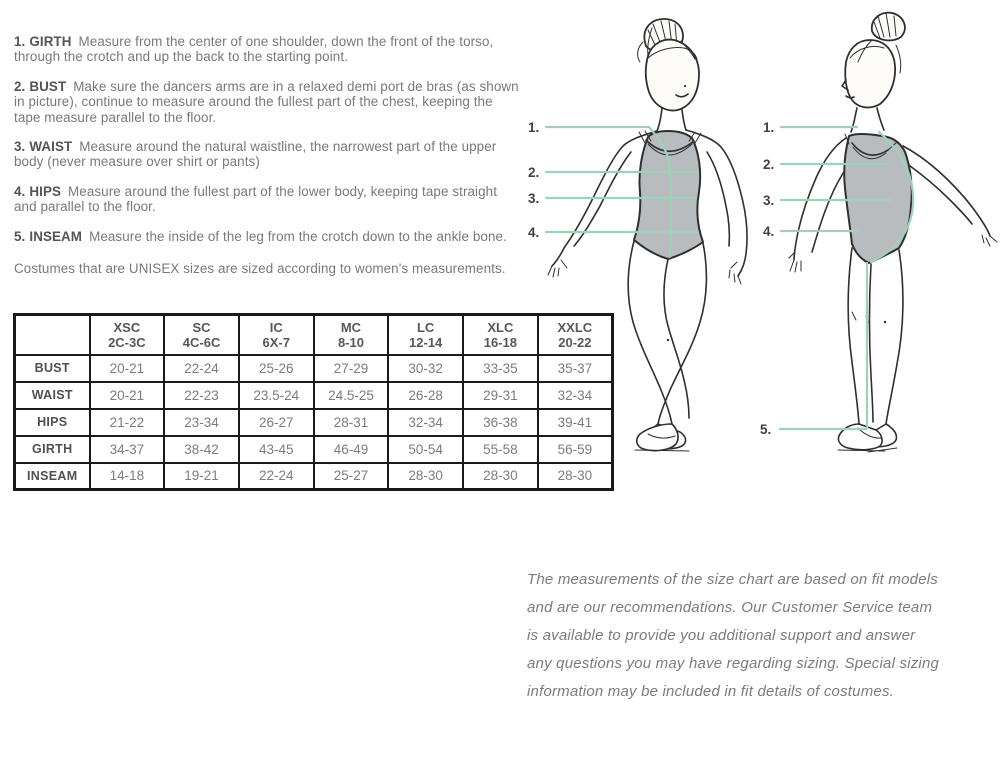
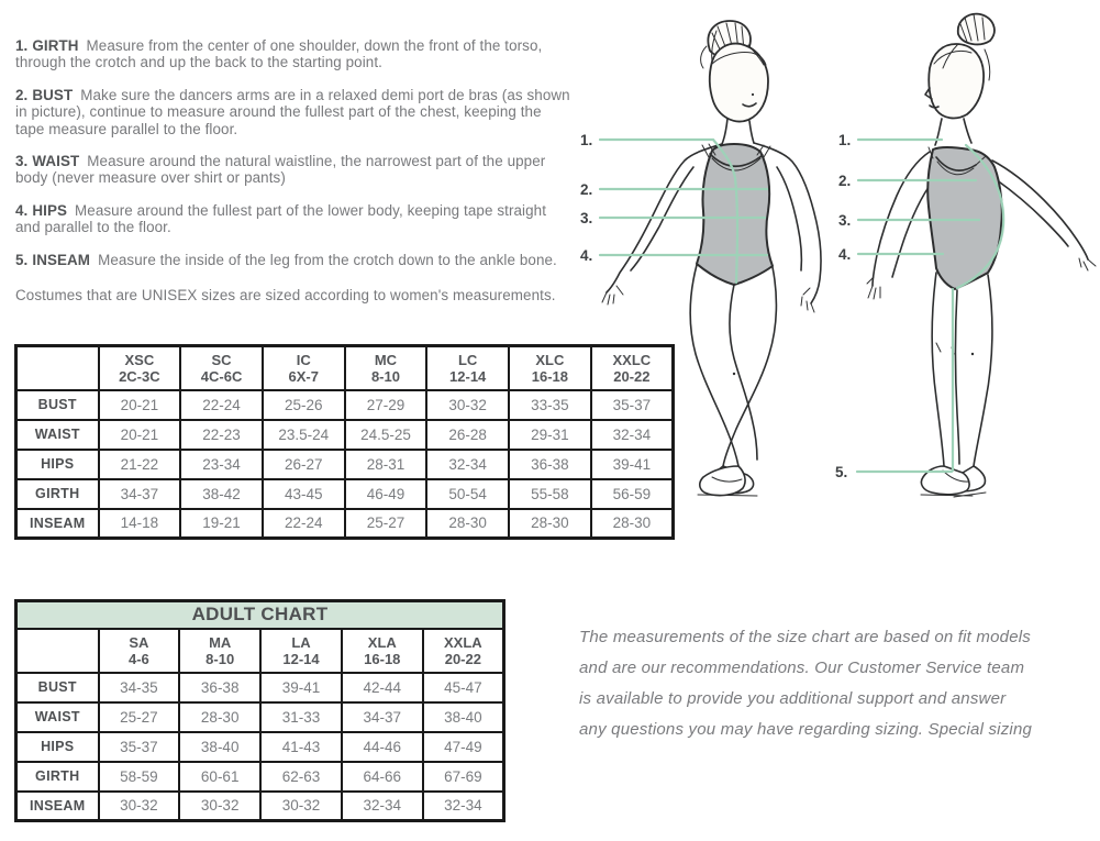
  1. GIRTH Measure from the center of one shoulder, down the front of the torso, through the crotch and up the back to the starting point.
  2. BUST Make sure the dancers arms are in a relaxed demi port de bras (as shown in picture), continue to measure around the fullest part of the chest, keeping the tape measure parallel to the floor.
  3. WAIST Measure around the natural waistline, the narrowest part of the upper body (never measure over shirt or pants)
  4. HIPS Measure around the fullest part of the lower body, keeping tape straight and parallel to the floor.
  5. INSEAM Measure the inside of the leg from the crotch down to the ankle bone.
  Costumes that are UNISEX sizes are sized according to women's measurements.
  1.
  2.
  3.
  4.
  1.
  2.
  3.
  4.
  5.
  	XSC2C-3C	SC4C-6C	IC6X-7	MC8-10	LC12-14	XLC16-18	XXLC20-22
  BUST	20-21	22-24	25-26	27-29	30-32	33-35	35-37
  WAIST	20-21	22-23	23.5-24	24.5-25	26-28	29-31	32-34
  HIPS	21-22	23-34	26-27	28-31	32-34	36-38	39-41
  GIRTH	34-37	38-42	43-45	46-49	50-54	55-58	56-59
  INSEAM	14-18	19-21	22-24	25-27	28-30	28-30	28-30
+ ADULT CHART
+ 	SA4-6	MA8-10	LA12-14	XLA16-18	XXLA20-22
+ BUST	34-35	36-38	39-41	42-44	45-47
+ WAIST	25-27	28-30	31-33	34-37	38-40
+ HIPS	35-37	38-40	41-43	44-46	47-49
+ GIRTH	58-59	60-61	62-63	64-66	67-69
+ INSEAM	30-32	30-32	30-32	32-34	32-34
  The measurements of the size chart are based on fit models
  and are our recommendations. Our Customer Service team
  is available to provide you additional support and answer
  any questions you may have regarding sizing. Special sizing
- information may be included in fit details of costumes.
